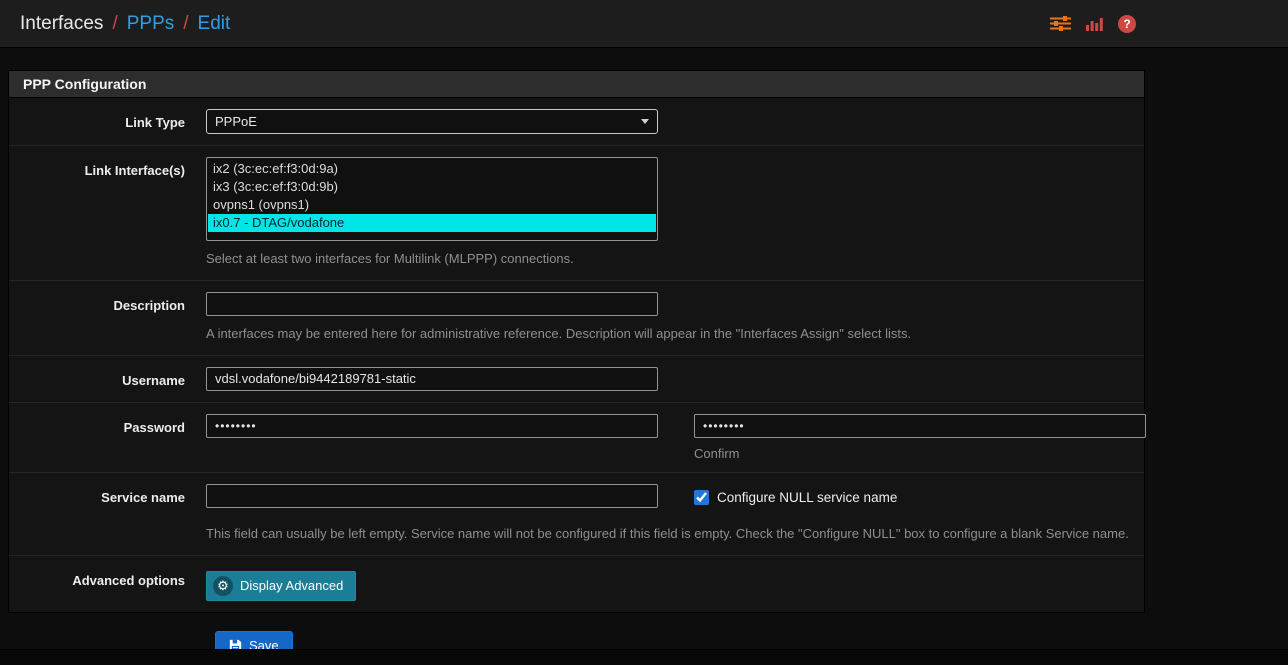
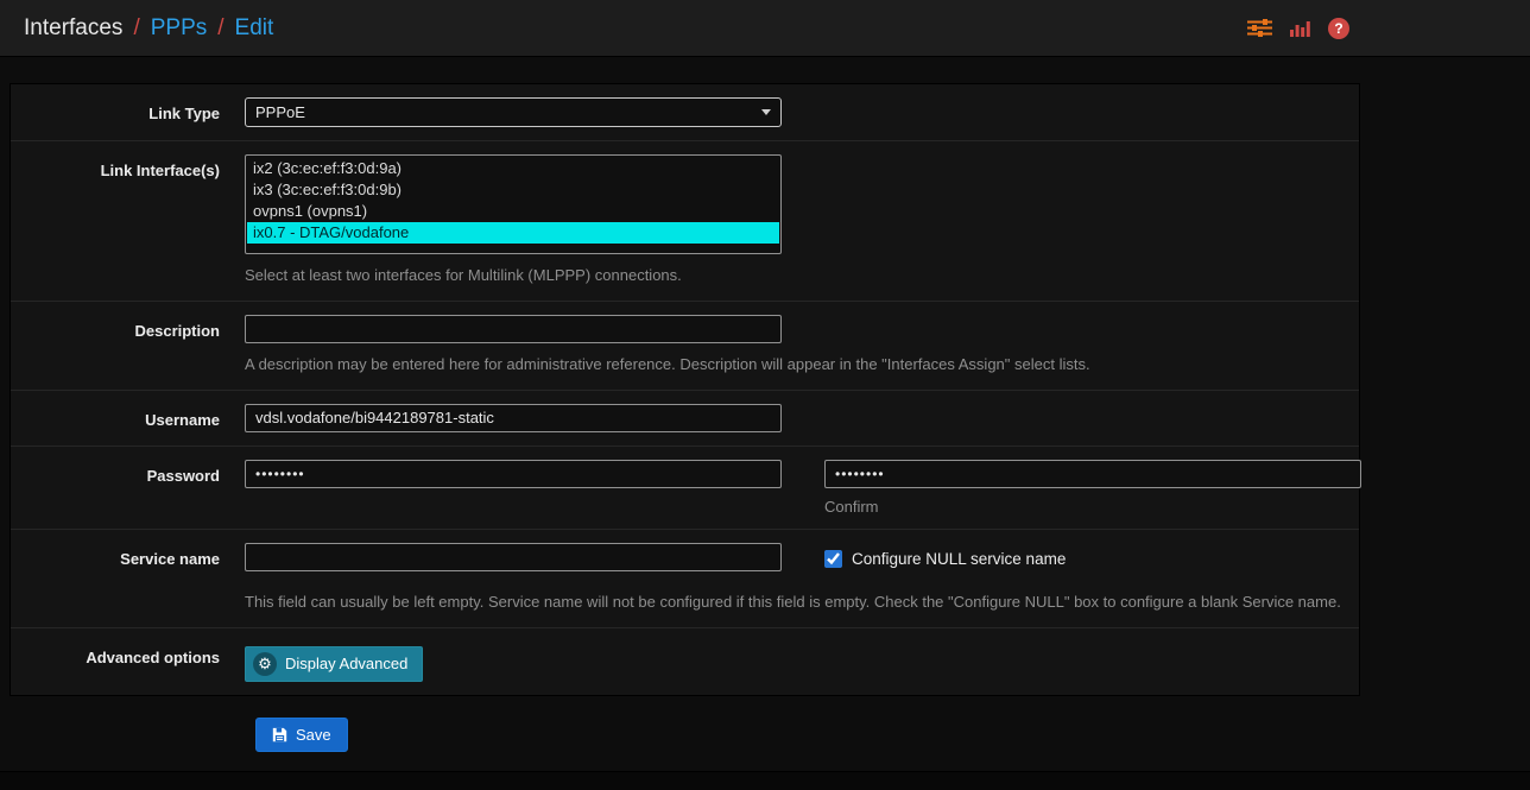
  Interfaces
  /
  PPPs
  /
  Edit
  ?
- PPP Configuration
  Link Type
  PPPoE
  Link Interface(s)
  ix2 (3c:ec:ef:f3:0d:9a)
  ix3 (3c:ec:ef:f3:0d:9b)
  ovpns1 (ovpns1)
  ix0.7 - DTAG/vodafone
  Select at least two interfaces for Multilink (MLPPP) connections.
  Description
- A interfaces may be entered here for administrative reference. Description will appear in the "Interfaces Assign" select lists.
+ A description may be entered here for administrative reference. Description will appear in the "Interfaces Assign" select lists.
  Username
  vdsl.vodafone/bi9442189781-static
  Password
  ••••••••
  ••••••••
  Confirm
  Service name
  Configure NULL service name
  This field can usually be left empty. Service name will not be configured if this field is empty. Check the "Configure NULL" box to configure a blank Service name.
  Advanced options
  ⚙
  Display Advanced
  Save
